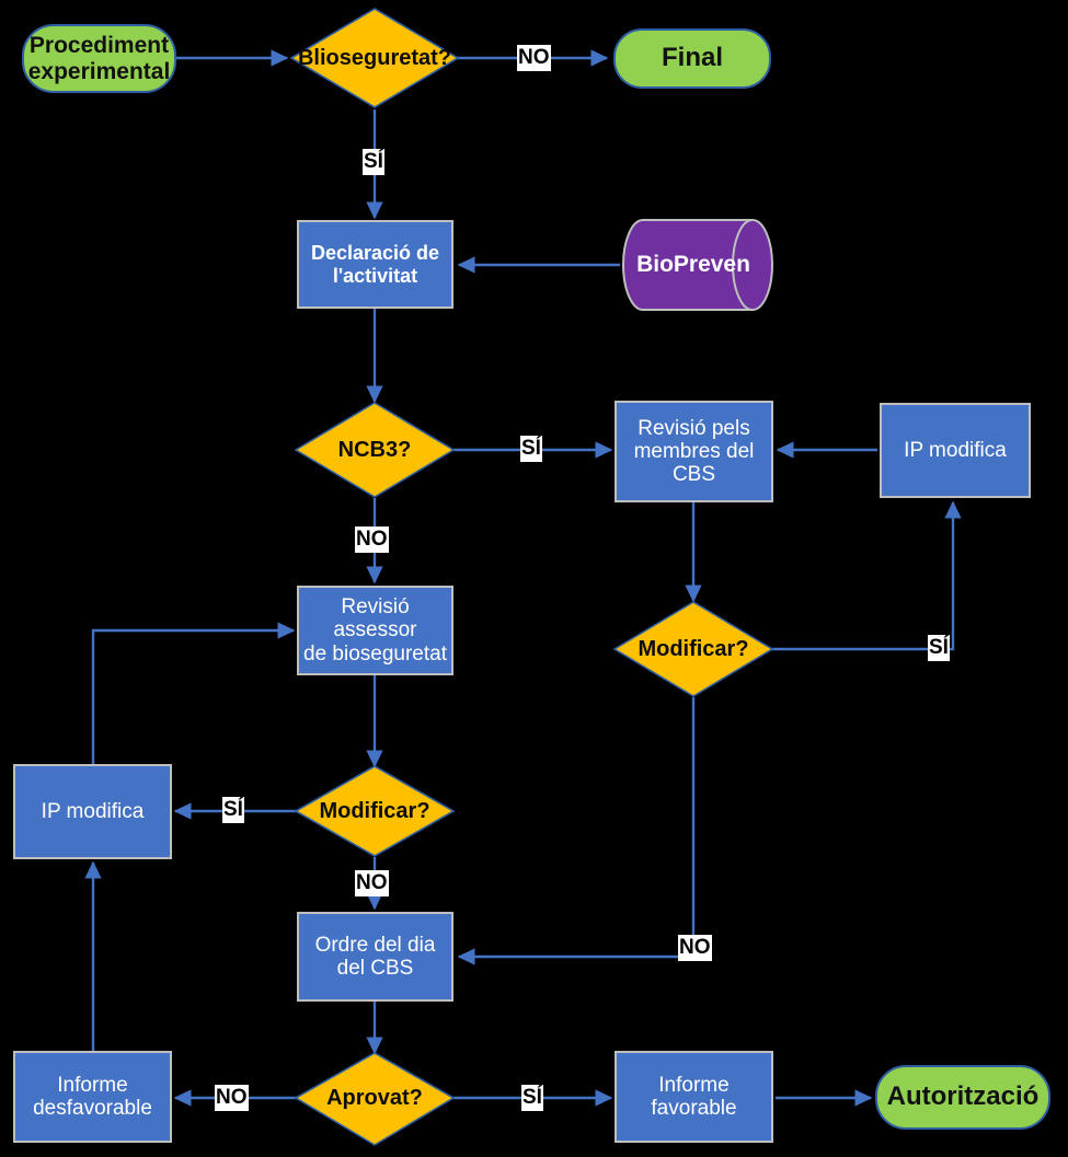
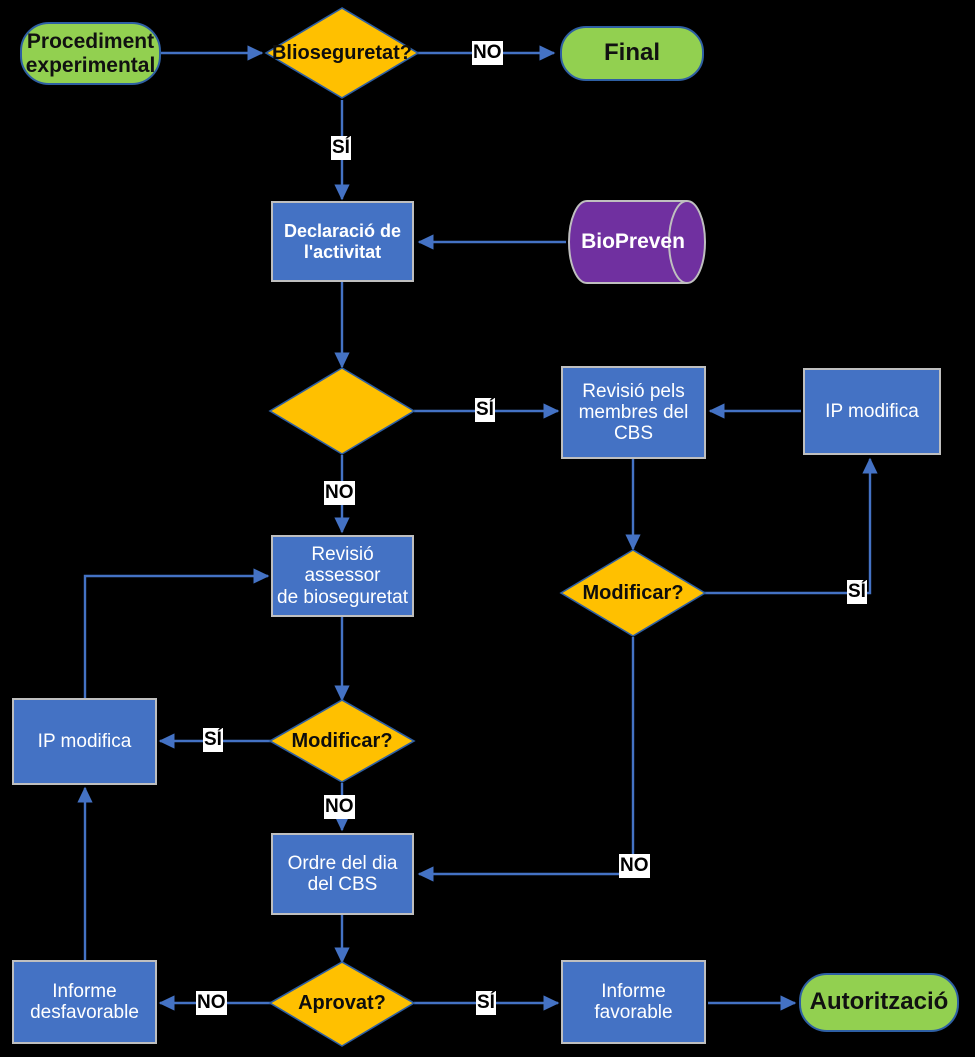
  Procediment
  experimental
  Blioseguretat?
  Final
  Declaració de
  l'activitat
  BioPreven
- NCB3?
  Revisió pels
  membres del
  CBS
  IP modifica
  Revisió assessor
  de bioseguretat
  Modificar?
  Modificar?
  IP modifica
  Ordre del dia
  del CBS
  Aprovat?
  Informe
  desfavorable
  Informe
  favorable
  Autorització
  NO
  SÍ
  SÍ
  NO
  SÍ
  NO
  SÍ
  NO
  NO
  SÍ
